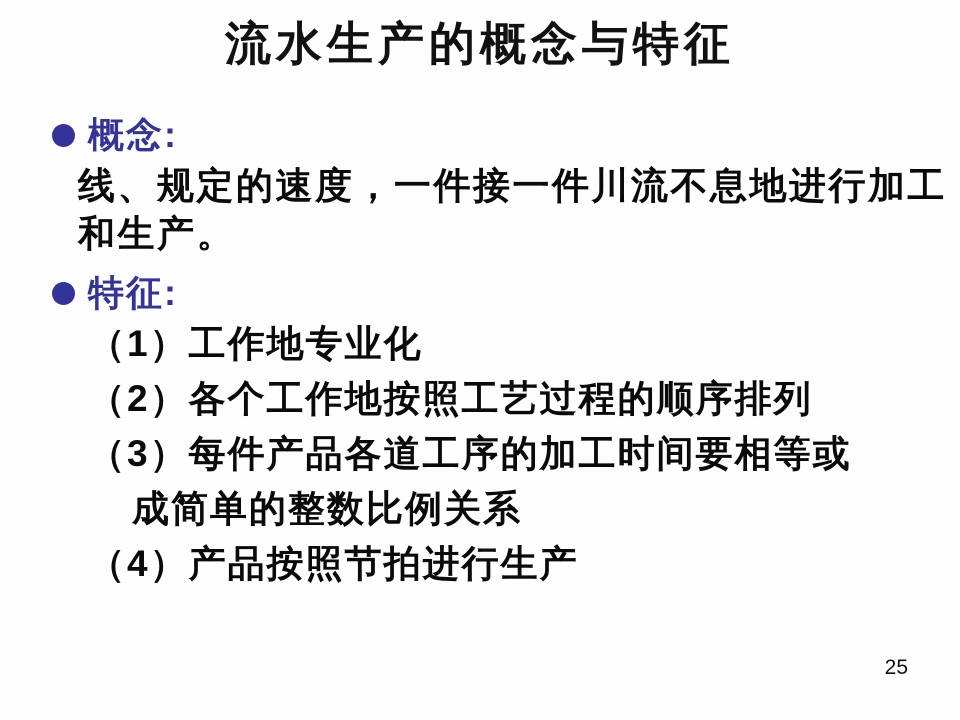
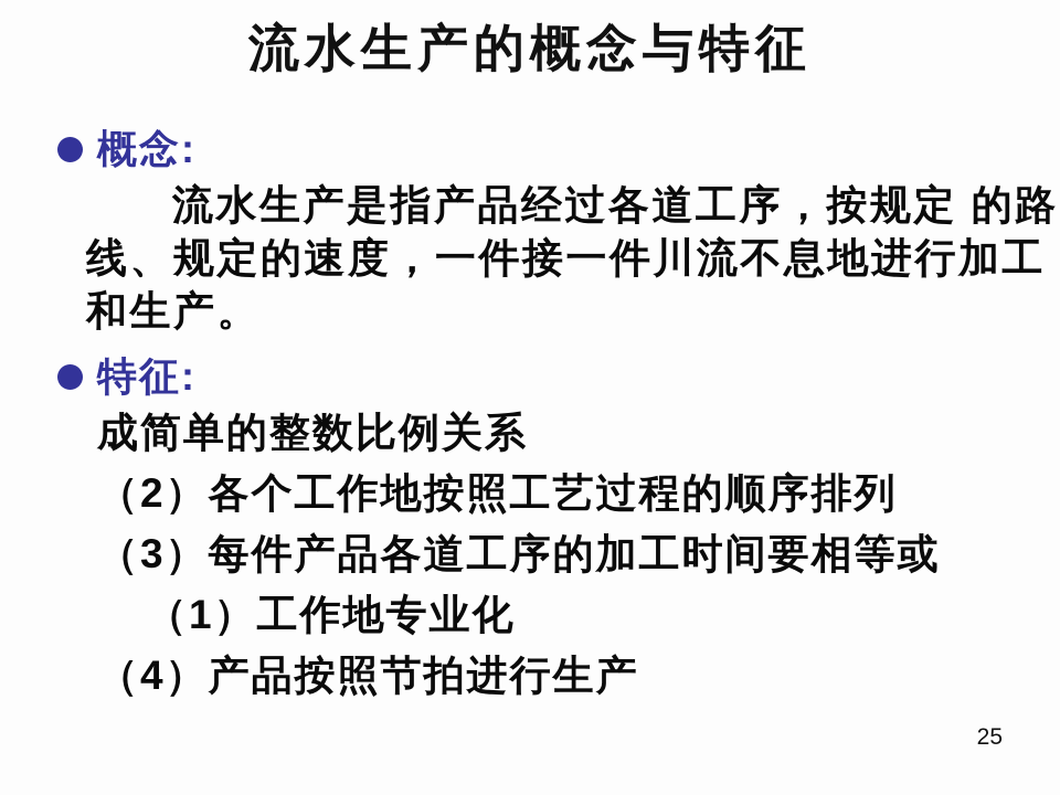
  流水生产的概念与特征
  概念:
+ 流水生产是指产品经过各道工序，按规定 的路
  线、规定的速度，一件接一件川流不息地进行加工
  和生产。
  特征:
- （1）工作地专业化
+ 成简单的整数比例关系
  （2）各个工作地按照工艺过程的顺序排列
  （3）每件产品各道工序的加工时间要相等或
- 成简单的整数比例关系
+ （1）工作地专业化
  （4）产品按照节拍进行生产
  25
